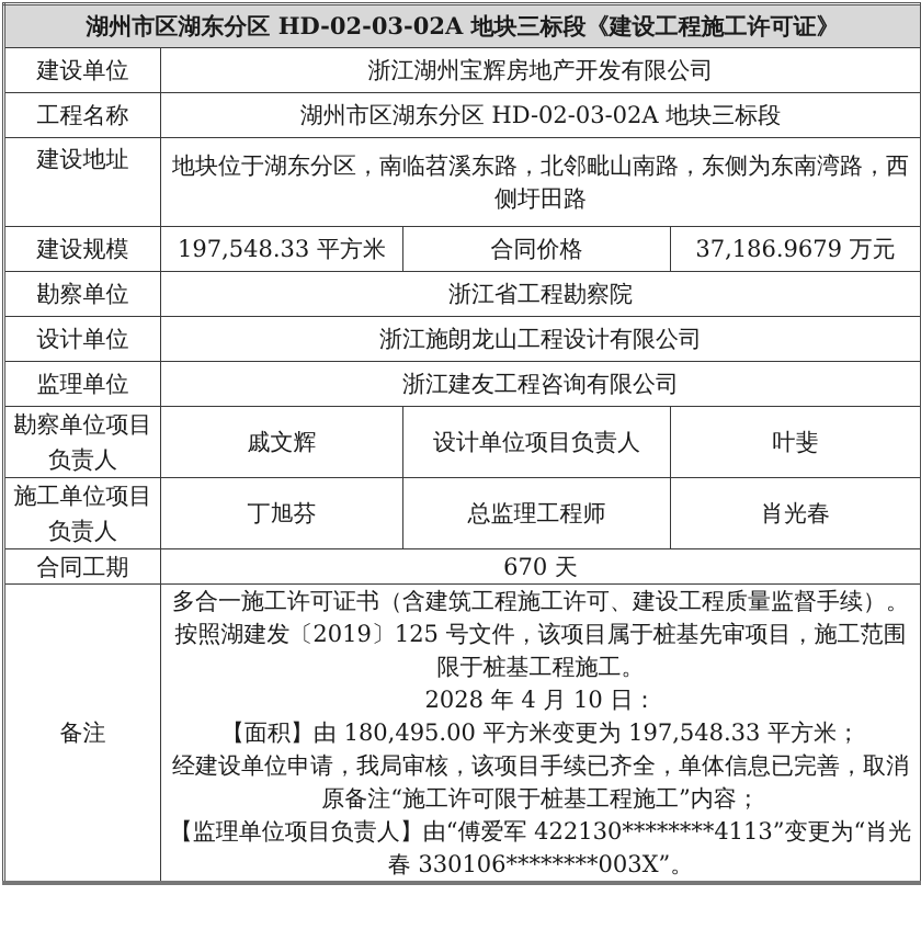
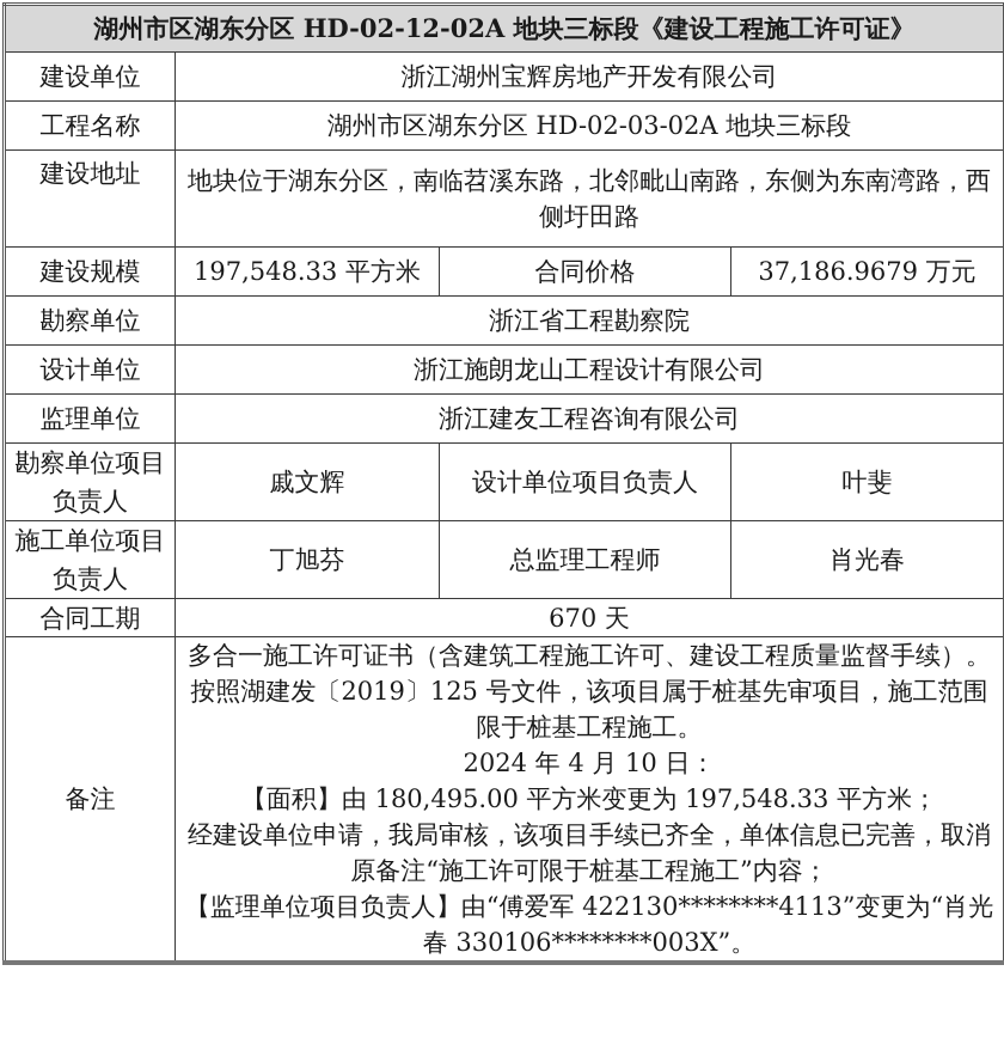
- 湖州市区湖东分区 HD-02-03-02A 地块三标段《建设工程施工许可证》
+ 湖州市区湖东分区 HD-02-12-02A 地块三标段《建设工程施工许可证》
  建设单位	浙江湖州宝辉房地产开发有限公司
  工程名称	湖州市区湖东分区 HD-02-03-02A 地块三标段
  建设地址	地块位于湖东分区，南临苕溪东路，北邻毗山南路，东侧为东南湾路，西侧圩田路
  建设规模	197,548.33 平方米	合同价格	37,186.9679 万元
  勘察单位	浙江省工程勘察院
  设计单位	浙江施朗龙山工程设计有限公司
  监理单位	浙江建友工程咨询有限公司
  勘察单位项目负责人	戚文辉	设计单位项目负责人	叶斐
  施工单位项目负责人	丁旭芬	总监理工程师	肖光春
  合同工期	670 天
- 备注	多合一施工许可证书（含建筑工程施工许可、建设工程质量监督手续）。按照湖建发〔2019〕125 号文件，该项目属于桩基先审项目，施工范围限于桩基工程施工。 2028 年 4 月 10 日： 【面积】由 180,495.00 平方米变更为 197,548.33 平方米； 经建设单位申请，我局审核，该项目手续已齐全，单体信息已完善，取消原备注“施工许可限于桩基工程施工”内容； 【监理单位项目负责人】由“傅爱军 422130********4113”变更为“肖光春 330106********003X”。
+ 备注	多合一施工许可证书（含建筑工程施工许可、建设工程质量监督手续）。按照湖建发〔2019〕125 号文件，该项目属于桩基先审项目，施工范围限于桩基工程施工。 2024 年 4 月 10 日： 【面积】由 180,495.00 平方米变更为 197,548.33 平方米； 经建设单位申请，我局审核，该项目手续已齐全，单体信息已完善，取消原备注“施工许可限于桩基工程施工”内容； 【监理单位项目负责人】由“傅爱军 422130********4113”变更为“肖光春 330106********003X”。
